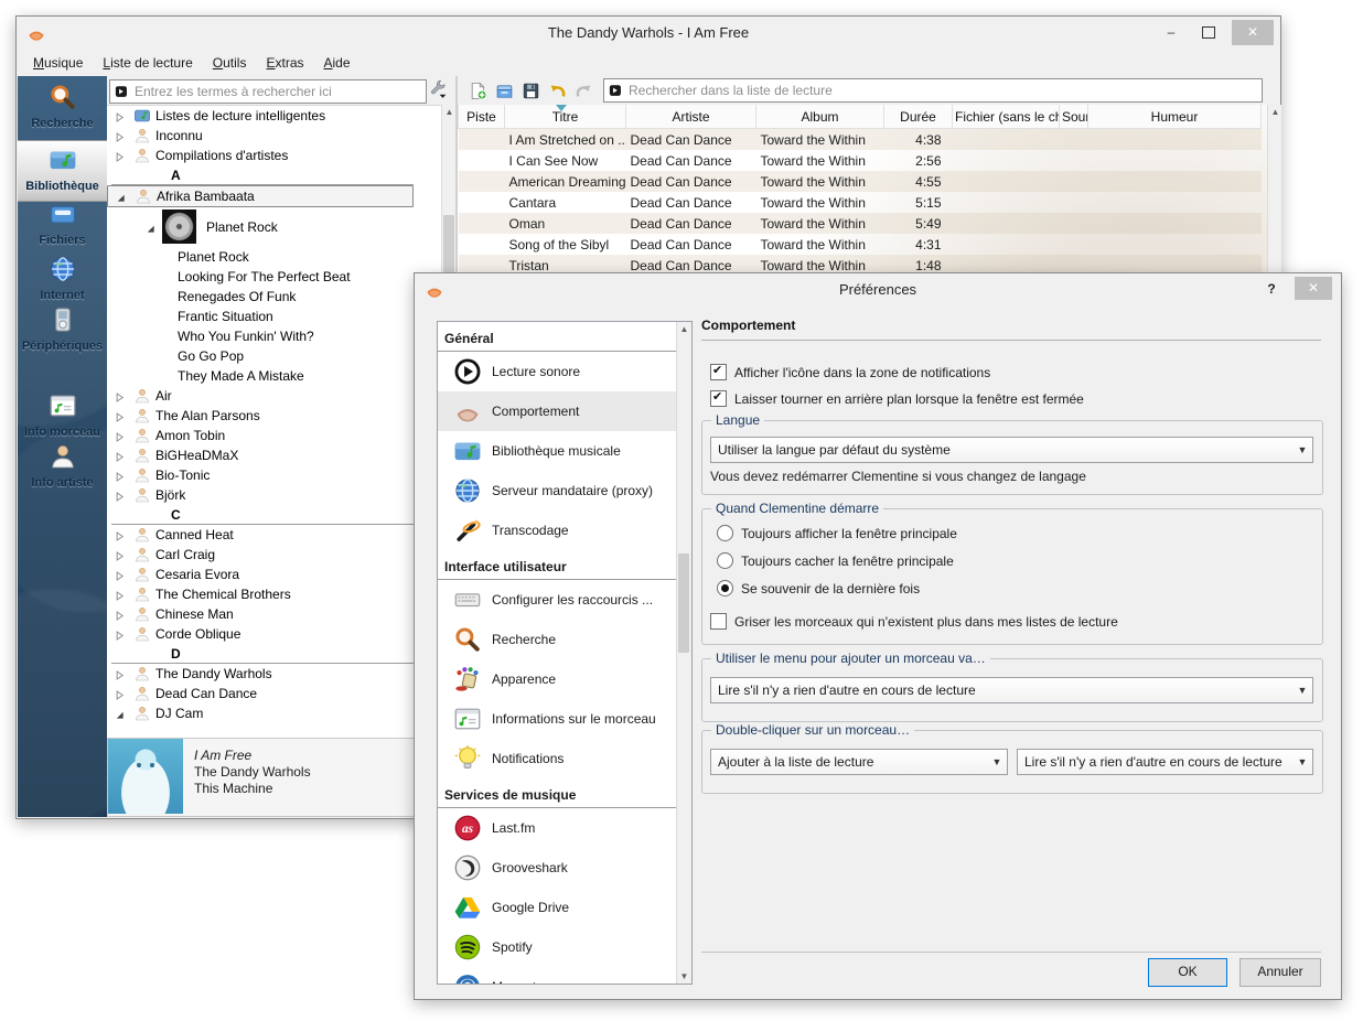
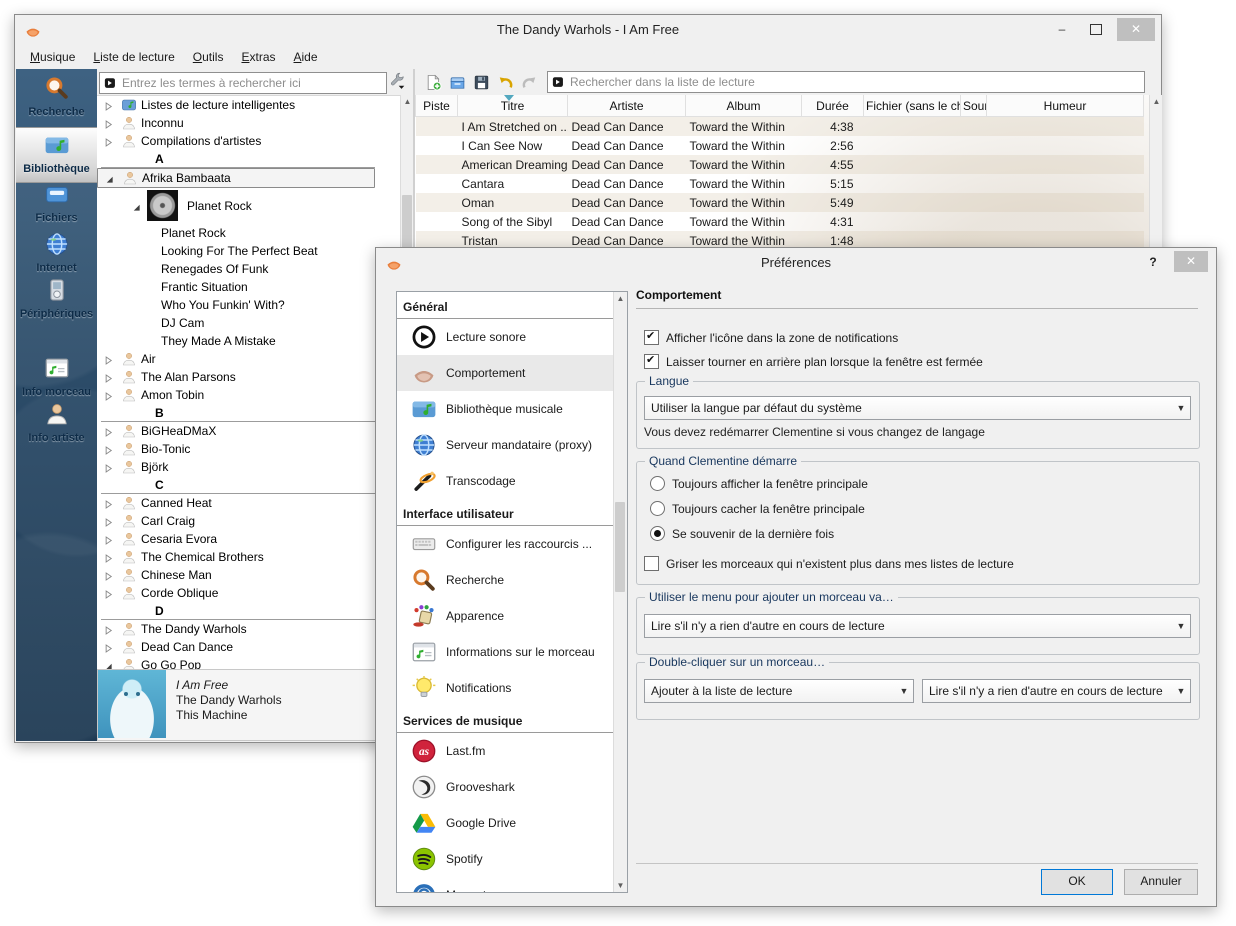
  The Dandy Warhols - I Am Free
  –
  ✕
  Musique
  Liste de lecture
  Outils
  Extras
  Aide
  Recherche
  Bibliothèque
  Fichiers
  Internet
  Périphériques
  Info morceau
  Info artiste
  Entrez les termes à rechercher ici
  Listes de lecture intelligentes
  Inconnu
  Compilations d'artistes
  A
  Afrika Bambaata
  Planet Rock
  Planet Rock
  Looking For The Perfect Beat
  Renegades Of Funk
  Frantic Situation
  Who You Funkin' With?
- Go Go Pop
+ DJ Cam
  They Made A Mistake
  Air
  The Alan Parsons
  Amon Tobin
+ B
  BiGHeaDMaX
  Bio-Tonic
  Björk
  C
  Canned Heat
  Carl Craig
  Cesaria Evora
  The Chemical Brothers
  Chinese Man
  Corde Oblique
  D
  The Dandy Warhols
  Dead Can Dance
- DJ Cam
+ Go Go Pop
  ▲
  I Am Free
  The Dandy Warhols
  This Machine
  Rechercher dans la liste de lecture
  Piste	Titre	Artiste	Album	Durée	Fichier (sans le c	Sou	Humeur
  	I Am Stretched on ..	Dead Can Dance	Toward the Within	4:38
  	I Can See Now	Dead Can Dance	Toward the Within	2:56
  	American Dreaming	Dead Can Dance	Toward the Within	4:55
  	Cantara	Dead Can Dance	Toward the Within	5:15
  	Oman	Dead Can Dance	Toward the Within	5:49
  	Song of the Sibyl	Dead Can Dance	Toward the Within	4:31
  	Tristan	Dead Can Dance	Toward the Within	1:48
  ▲
  Préférences
  ?
  ✕
  Général
  Lecture sonore
  Comportement
  Bibliothèque musicale
  Serveur mandataire (proxy)
  Transcodage
  Interface utilisateur
  Configurer les raccourcis ...
  Recherche
  Apparence
  Informations sur le morceau
  Notifications
  Services de musique
  as
  Last.fm
  Grooveshark
  Google Drive
  Spotify
  ▲
  ▼
  Comportement
  Afficher l'icône dans la zone de notifications
  Laisser tourner en arrière plan lorsque la fenêtre est fermée
  Langue
  Utiliser la langue par défaut du système
  ▼
  Vous devez redémarrer Clementine si vous changez de langage
  Quand Clementine démarre
  Toujours afficher la fenêtre principale
  Toujours cacher la fenêtre principale
  Se souvenir de la dernière fois
  Griser les morceaux qui n'existent plus dans mes listes de lecture
  Utiliser le menu pour ajouter un morceau va…
  Lire s'il n'y a rien d'autre en cours de lecture
  ▼
  Double-cliquer sur un morceau…
  Ajouter à la liste de lecture
  ▼
  Lire s'il n'y a rien d'autre en cours de lecture
  ▼
  OK
  Annuler
